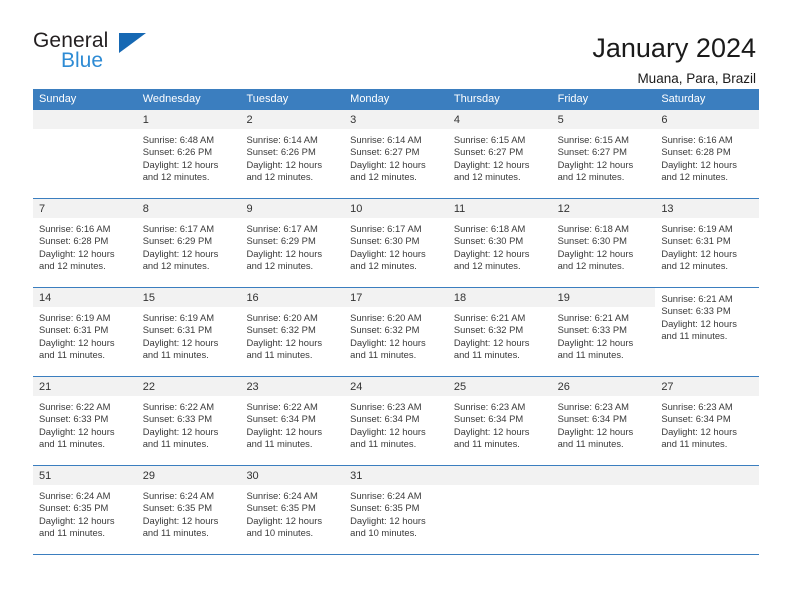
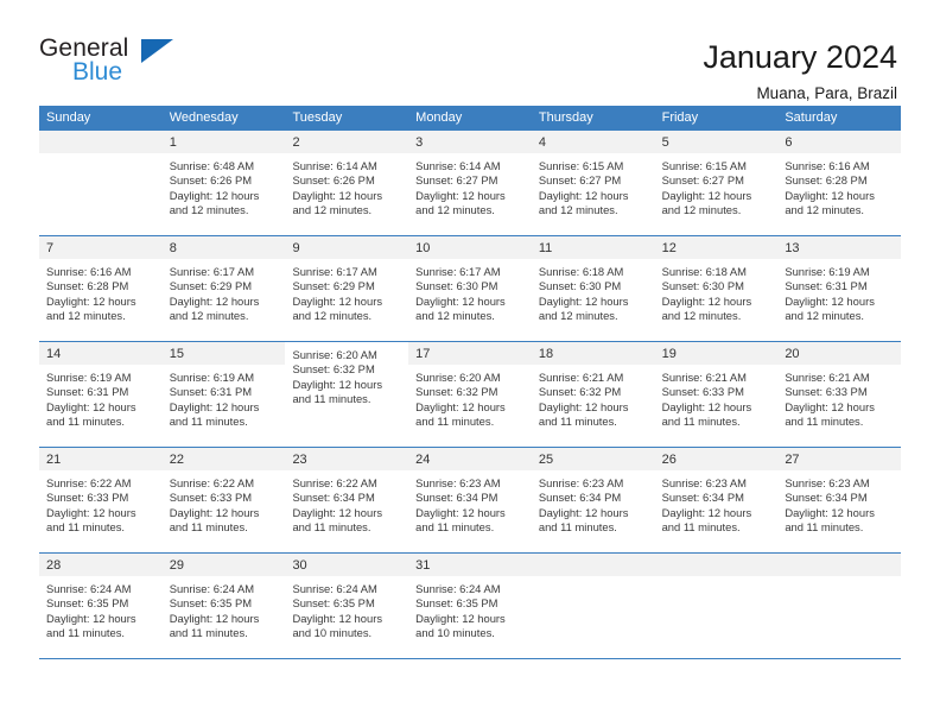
  General
  Blue
  January 2024
  Muana, Para, Brazil
  Sunday
  Wednesday
  Tuesday
  Monday
  Thursday
  Friday
  Saturday
  1
  Sunrise: 6:48 AM
  Sunset: 6:26 PM
  Daylight: 12 hours
  and 12 minutes.
  2
  Sunrise: 6:14 AM
  Sunset: 6:26 PM
  Daylight: 12 hours
  and 12 minutes.
  3
  Sunrise: 6:14 AM
  Sunset: 6:27 PM
  Daylight: 12 hours
  and 12 minutes.
  4
  Sunrise: 6:15 AM
  Sunset: 6:27 PM
  Daylight: 12 hours
  and 12 minutes.
  5
  Sunrise: 6:15 AM
  Sunset: 6:27 PM
  Daylight: 12 hours
  and 12 minutes.
  6
  Sunrise: 6:16 AM
  Sunset: 6:28 PM
  Daylight: 12 hours
  and 12 minutes.
  7
  Sunrise: 6:16 AM
  Sunset: 6:28 PM
  Daylight: 12 hours
  and 12 minutes.
  8
  Sunrise: 6:17 AM
  Sunset: 6:29 PM
  Daylight: 12 hours
  and 12 minutes.
  9
  Sunrise: 6:17 AM
  Sunset: 6:29 PM
  Daylight: 12 hours
  and 12 minutes.
  10
  Sunrise: 6:17 AM
  Sunset: 6:30 PM
  Daylight: 12 hours
  and 12 minutes.
  11
  Sunrise: 6:18 AM
  Sunset: 6:30 PM
  Daylight: 12 hours
  and 12 minutes.
  12
  Sunrise: 6:18 AM
  Sunset: 6:30 PM
  Daylight: 12 hours
  and 12 minutes.
  13
  Sunrise: 6:19 AM
  Sunset: 6:31 PM
  Daylight: 12 hours
  and 12 minutes.
  14
  Sunrise: 6:19 AM
  Sunset: 6:31 PM
  Daylight: 12 hours
  and 11 minutes.
  15
  Sunrise: 6:19 AM
  Sunset: 6:31 PM
  Daylight: 12 hours
  and 11 minutes.
- 16
  Sunrise: 6:20 AM
  Sunset: 6:32 PM
  Daylight: 12 hours
  and 11 minutes.
  17
  Sunrise: 6:20 AM
  Sunset: 6:32 PM
  Daylight: 12 hours
  and 11 minutes.
  18
  Sunrise: 6:21 AM
  Sunset: 6:32 PM
  Daylight: 12 hours
  and 11 minutes.
  19
  Sunrise: 6:21 AM
  Sunset: 6:33 PM
  Daylight: 12 hours
  and 11 minutes.
+ 20
  Sunrise: 6:21 AM
  Sunset: 6:33 PM
  Daylight: 12 hours
  and 11 minutes.
  21
  Sunrise: 6:22 AM
  Sunset: 6:33 PM
  Daylight: 12 hours
  and 11 minutes.
  22
  Sunrise: 6:22 AM
  Sunset: 6:33 PM
  Daylight: 12 hours
  and 11 minutes.
  23
  Sunrise: 6:22 AM
  Sunset: 6:34 PM
  Daylight: 12 hours
  and 11 minutes.
  24
  Sunrise: 6:23 AM
  Sunset: 6:34 PM
  Daylight: 12 hours
  and 11 minutes.
  25
  Sunrise: 6:23 AM
  Sunset: 6:34 PM
  Daylight: 12 hours
  and 11 minutes.
  26
  Sunrise: 6:23 AM
  Sunset: 6:34 PM
  Daylight: 12 hours
  and 11 minutes.
  27
  Sunrise: 6:23 AM
  Sunset: 6:34 PM
  Daylight: 12 hours
  and 11 minutes.
- 51
+ 28
  Sunrise: 6:24 AM
  Sunset: 6:35 PM
  Daylight: 12 hours
  and 11 minutes.
  29
  Sunrise: 6:24 AM
  Sunset: 6:35 PM
  Daylight: 12 hours
  and 11 minutes.
  30
  Sunrise: 6:24 AM
  Sunset: 6:35 PM
  Daylight: 12 hours
  and 10 minutes.
  31
  Sunrise: 6:24 AM
  Sunset: 6:35 PM
  Daylight: 12 hours
  and 10 minutes.
